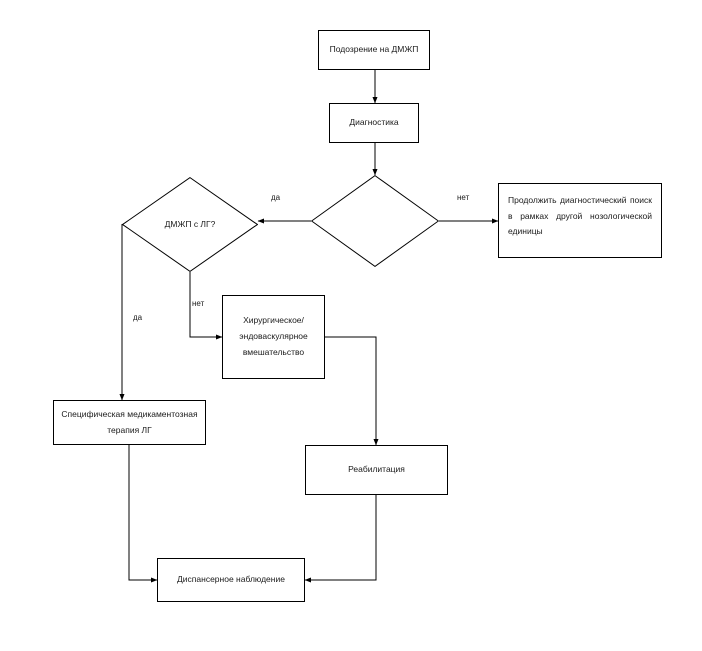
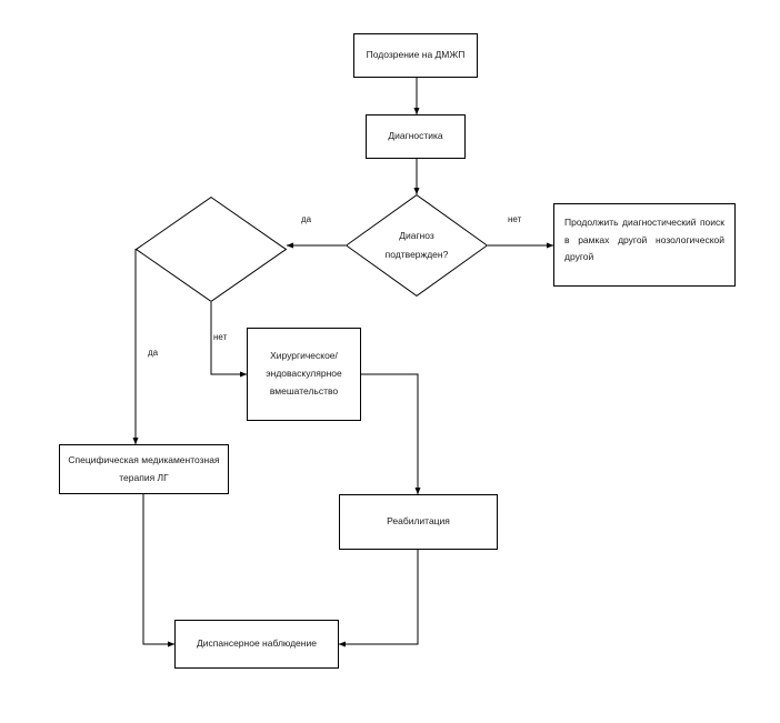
  Подозрение на ДМЖП
  Диагностика
+ Диагноз
+ подтвержден?
- Продолжить диагностический поиск в рамках другой нозологической единицы
+ Продолжить диагностический поиск в рамках другой нозологической другой
- ДМЖП с ЛГ?
  Хирургическое/
  эндоваскулярное
  вмешательство
  Специфическая медикаментозная
  терапия ЛГ
  Реабилитация
  Диспансерное наблюдение
  да
  нет
  да
  нет
